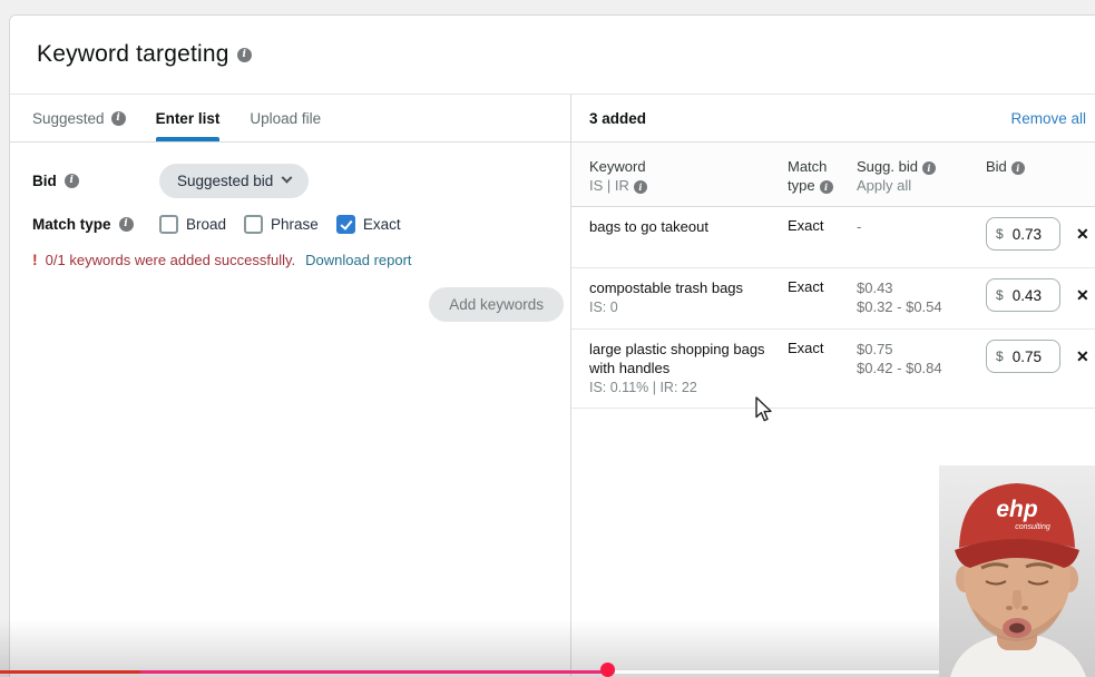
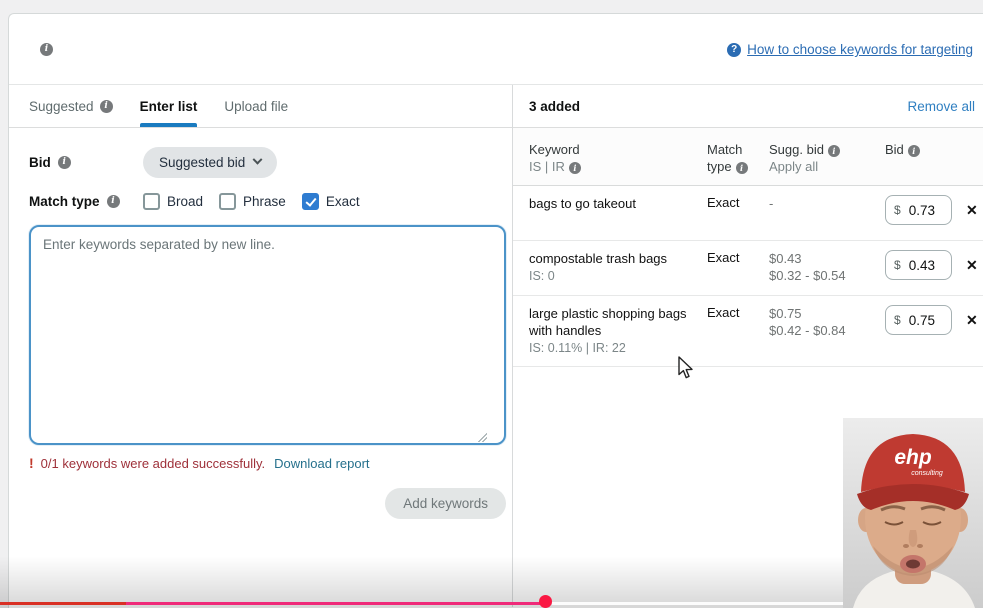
- Keyword targeting
  i
+ ?
+ How to choose keywords for targeting
  Suggested
  i
  Enter list
  Upload file
  Bid
  i
  Suggested bid
  Match type
  i
  Broad
  Phrase
  Exact
+ Enter keywords separated by new line.
  !
  0/1 keywords were added successfully.
  Download report
  Add keywords
  3 added
  Remove all
  Keyword
  IS | IR i
  Match
  type i
  Sugg. bid i
  Apply all
  Bid i
  bags to go takeout
  Exact
  -
  $
  0.73
  ✕
  compostable trash bags
  IS: 0
  Exact
  $0.43
  $0.32 - $0.54
  $
  0.43
  ✕
  large plastic shopping bags with handles
  IS: 0.11% | IR: 22
  Exact
  $0.75
  $0.42 - $0.84
  $
  0.75
  ✕
  ehp
